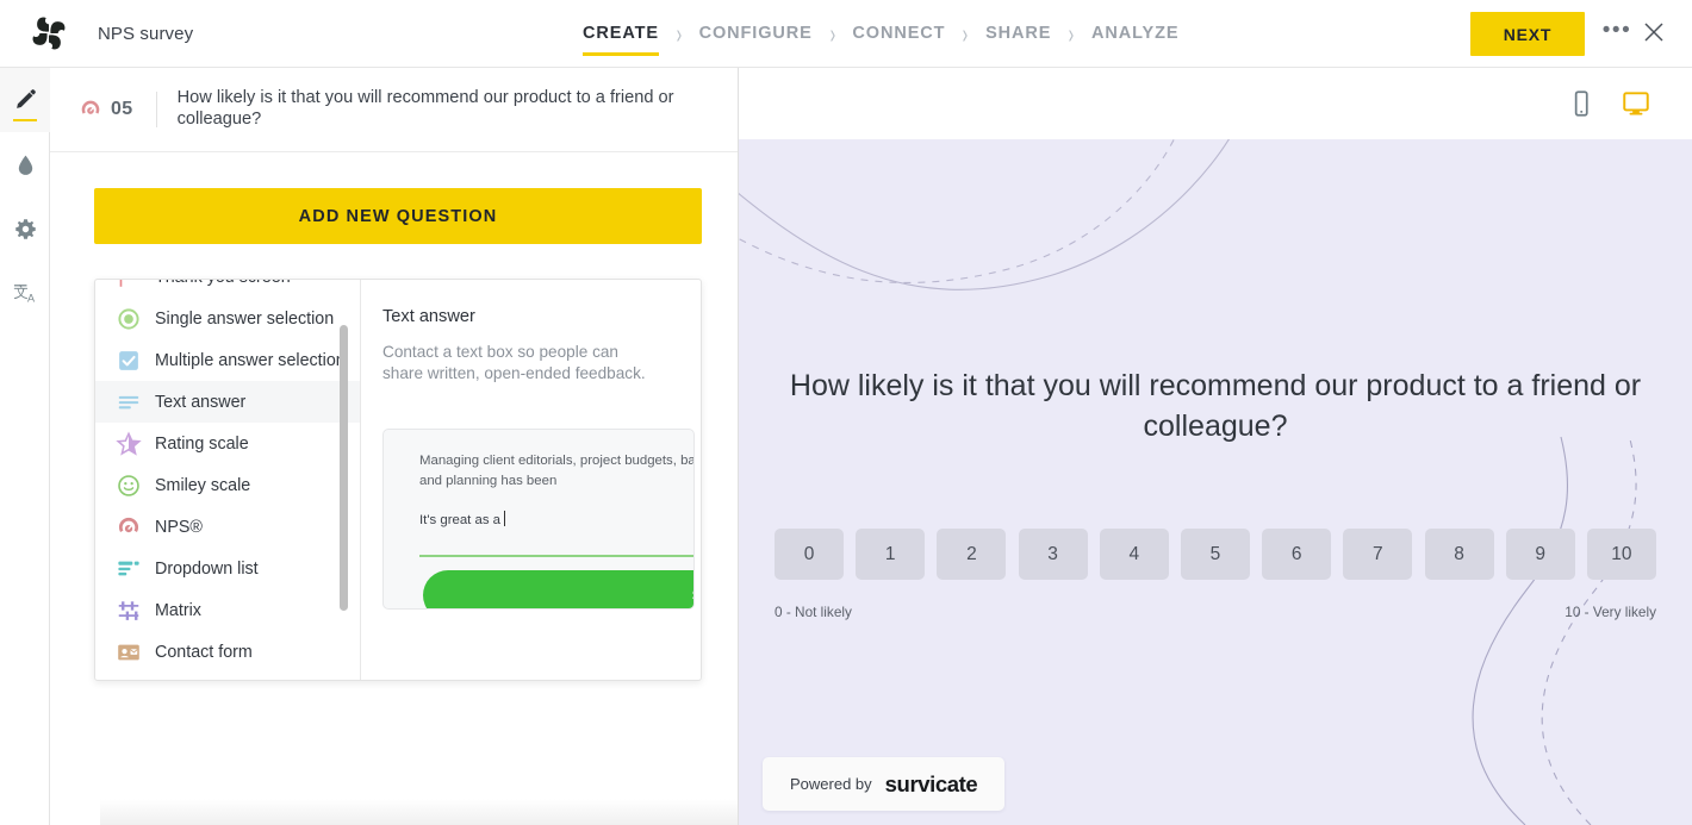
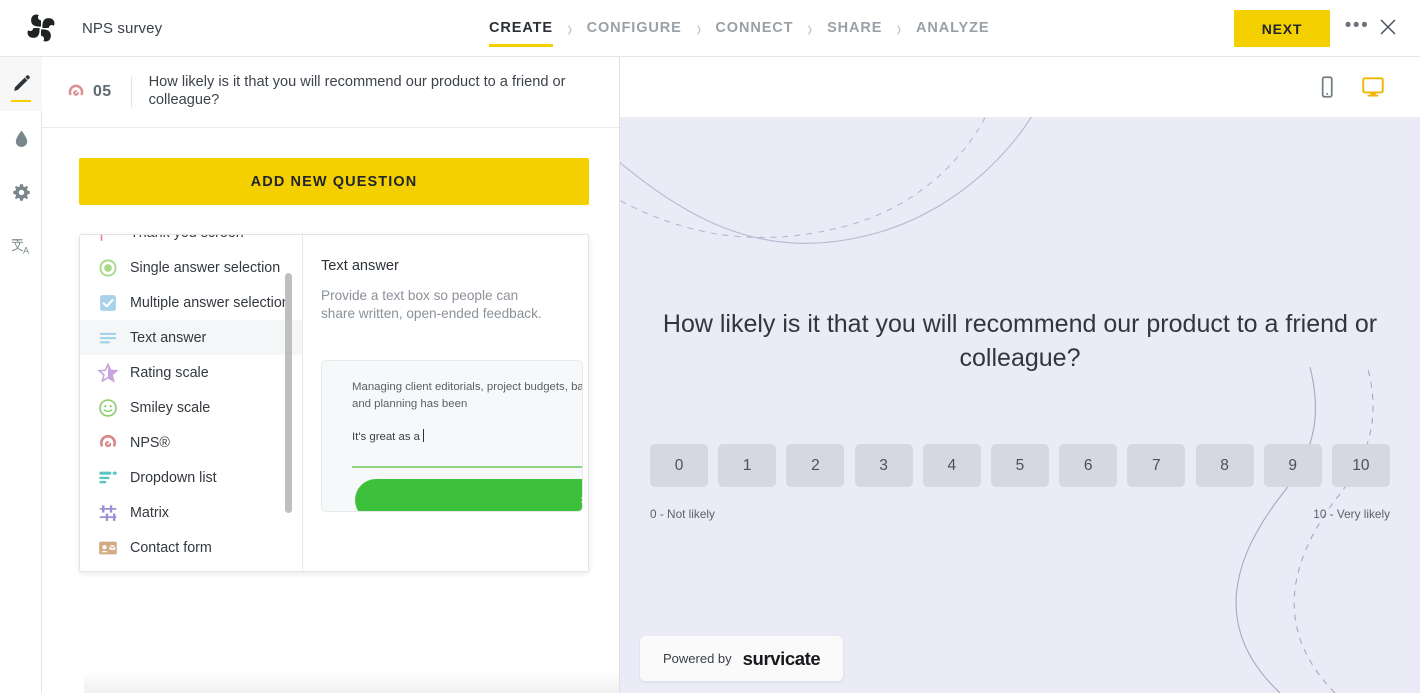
  NPS survey
  CREATE
  ›
  CONFIGURE
  ›
  CONNECT
  ›
  SHARE
  ›
  ANALYZE
  NEXT
  •••
  文
  A
  05
  How likely is it that you will recommend our product to a friend or colleague?
  ADD NEW QUESTION
  Single answer selection
  Multiple answer selectio
  Text answer
  Rating scale
  Smiley scale
  NPS®
  Dropdown list
  Matrix
  Contact form
  Text answer
- Contact a text box so people can share written, open-ended feedback.
+ Provide a text box so people can share written, open-ended feedback.
  Managing client editorials, project budgets, ba and planning has been
  It's great as a
  How likely is it that you will recommend our product to a friend or colleague?
  0
  1
  2
  3
  4
  5
  6
  7
  8
  9
  10
  0 - Not likely
  10 - Very likely
  Powered by
  survicate
